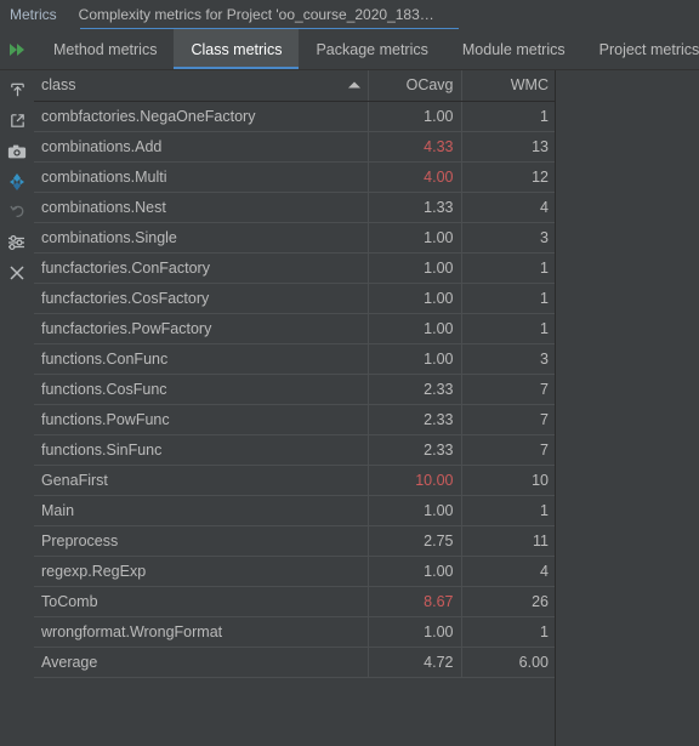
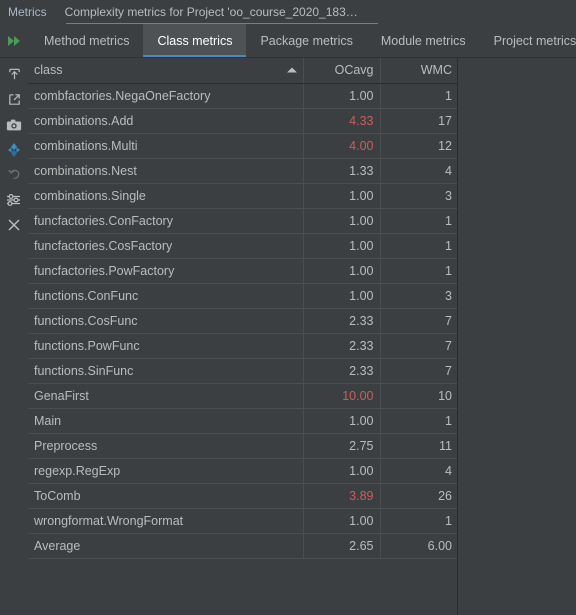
  Metrics
  Complexity metrics for Project 'oo_course_2020_183…
  Method metrics
  Class metrics
  Package metrics
  Module metrics
  Project metrics
  class	OCavg	WMC
  combfactories.NegaOneFactory	1.00	1
- combinations.Add	4.33	13
+ combinations.Add	4.33	17
  combinations.Multi	4.00	12
  combinations.Nest	1.33	4
  combinations.Single	1.00	3
  funcfactories.ConFactory	1.00	1
  funcfactories.CosFactory	1.00	1
  funcfactories.PowFactory	1.00	1
  functions.ConFunc	1.00	3
  functions.CosFunc	2.33	7
  functions.PowFunc	2.33	7
  functions.SinFunc	2.33	7
  GenaFirst	10.00	10
  Main	1.00	1
  Preprocess	2.75	11
  regexp.RegExp	1.00	4
- ToComb	8.67	26
+ ToComb	3.89	26
  wrongformat.WrongFormat	1.00	1
- Average	4.72	6.00
+ Average	2.65	6.00
